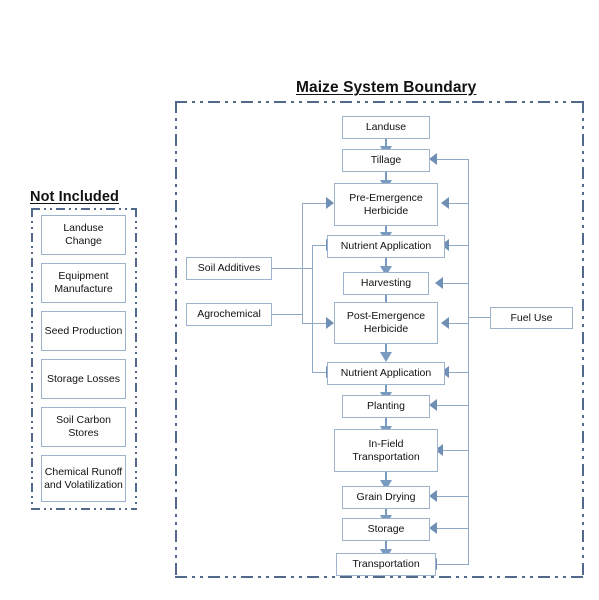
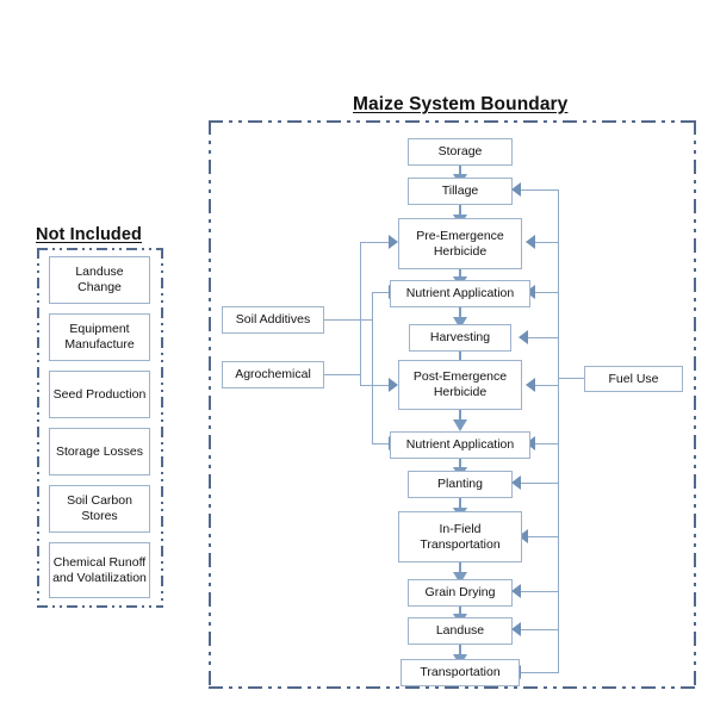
  Maize System Boundary
  Not Included
  Landuse Change
  Equipment Manufacture
  Seed Production
  Storage Losses
  Soil Carbon Stores
  Chemical Runoff and Volatilization
- Landuse
+ Storage
  Tillage
  Pre-Emergence Herbicide
  Nutrient Application
  Harvesting
  Post-Emergence Herbicide
  Nutrient Application
  Planting
  In-Field Transportation
  Grain Drying
- Storage
+ Landuse
  Transportation
  Soil Additives
  Agrochemical
  Fuel Use
